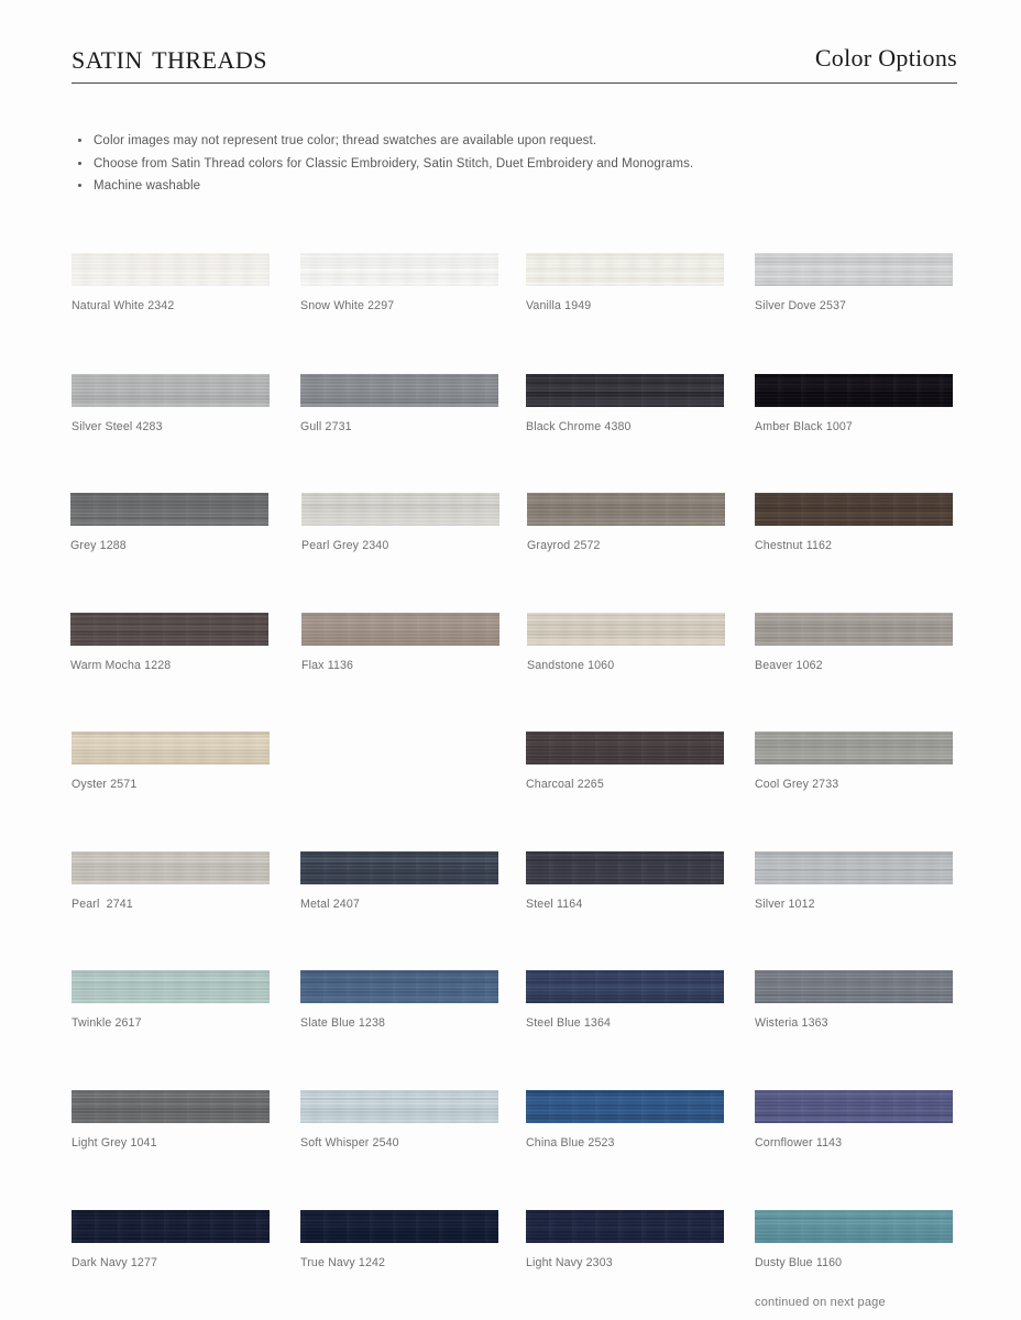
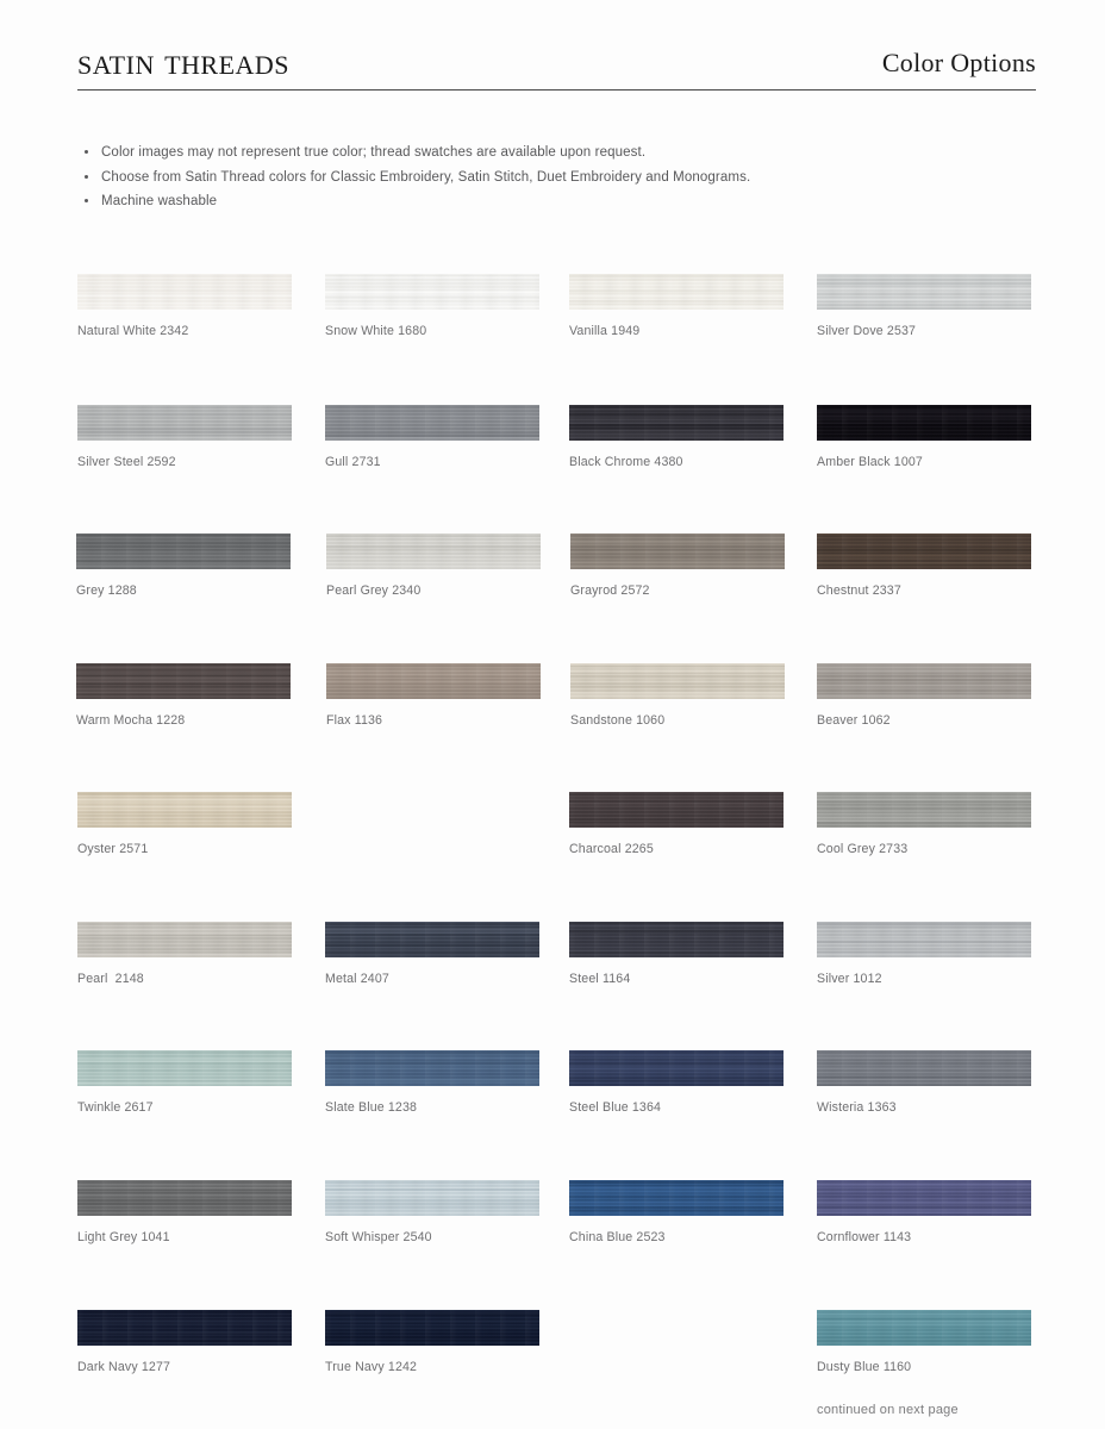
  satin threads
  Color Options
  Color images may not represent true color; thread swatches are available upon request.
  Choose from Satin Thread colors for Classic Embroidery, Satin Stitch, Duet Embroidery and Monograms.
  Machine washable
  Natural White 2342
- Snow White 2297
+ Snow White 1680
  Vanilla 1949
  Silver Dove 2537
- Silver Steel 4283
+ Silver Steel 2592
  Gull 2731
  Black Chrome 4380
  Amber Black 1007
  Grey 1288
  Pearl Grey 2340
  Grayrod 2572
- Chestnut 1162
+ Chestnut 2337
  Warm Mocha 1228
  Flax 1136
  Sandstone 1060
  Beaver 1062
  Oyster 2571
  Charcoal 2265
  Cool Grey 2733
- Pearl 2741
+ Pearl 2148
  Metal 2407
  Steel 1164
  Silver 1012
  Twinkle 2617
  Slate Blue 1238
  Steel Blue 1364
  Wisteria 1363
  Light Grey 1041
  Soft Whisper 2540
  China Blue 2523
  Cornflower 1143
  Dark Navy 1277
  True Navy 1242
- Light Navy 2303
  Dusty Blue 1160
  continued on next page
